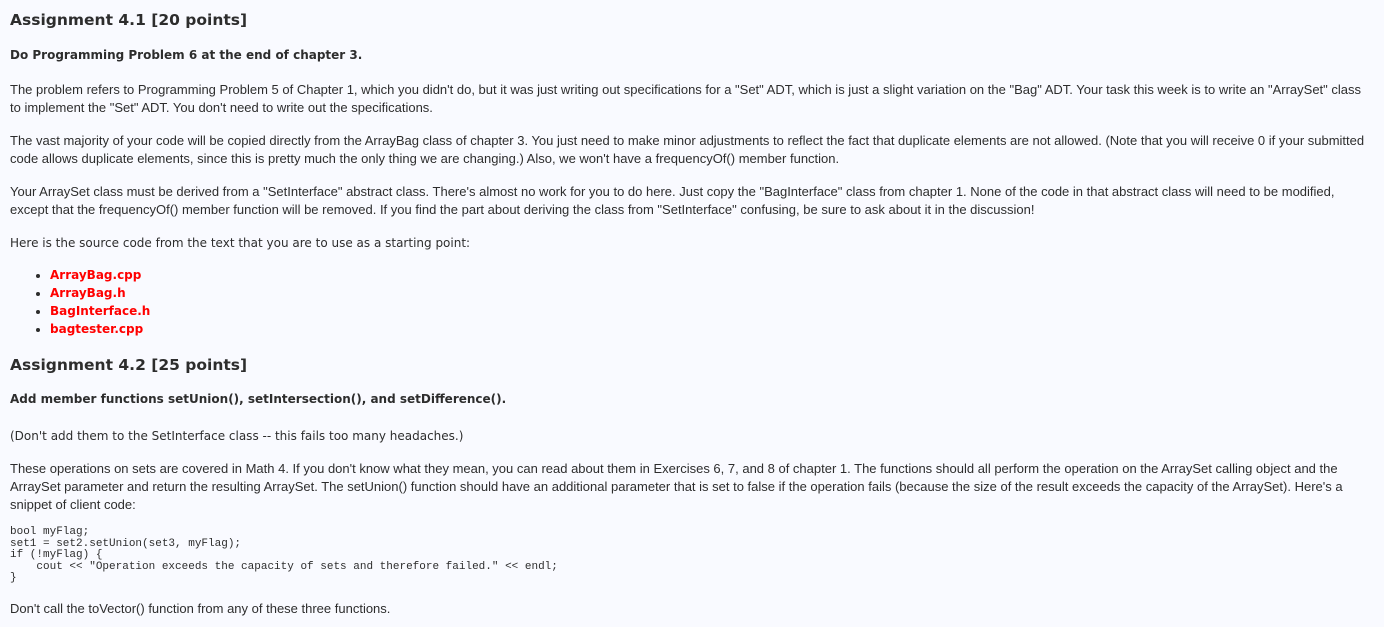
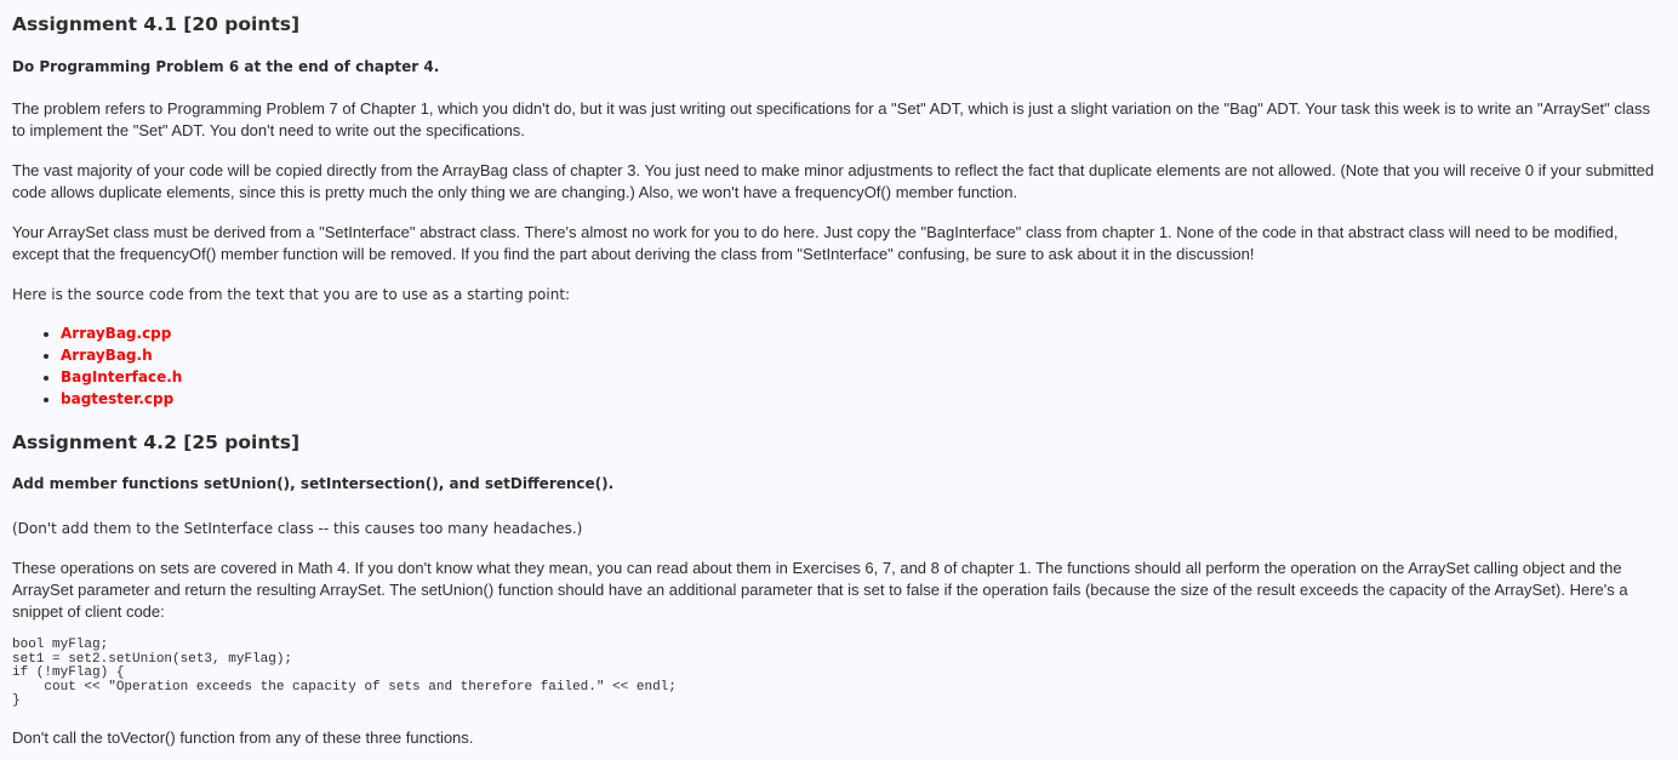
  Assignment 4.1 [20 points]
- Do Programming Problem 6 at the end of chapter 3.
+ Do Programming Problem 6 at the end of chapter 4.
- The problem refers to Programming Problem 5 of Chapter 1, which you didn't do, but it was just writing out specifications for a "Set" ADT, which is just a slight variation on the "Bag" ADT. Your task this week is to write an "ArraySet" class to implement the "Set" ADT. You don't need to write out the specifications.
+ The problem refers to Programming Problem 7 of Chapter 1, which you didn't do, but it was just writing out specifications for a "Set" ADT, which is just a slight variation on the "Bag" ADT. Your task this week is to write an "ArraySet" class to implement the "Set" ADT. You don't need to write out the specifications.
  The vast majority of your code will be copied directly from the ArrayBag class of chapter 3. You just need to make minor adjustments to reflect the fact that duplicate elements are not allowed. (Note that you will receive 0 if your submitted code allows duplicate elements, since this is pretty much the only thing we are changing.) Also, we won't have a frequencyOf() member function.
  Your ArraySet class must be derived from a "SetInterface" abstract class. There's almost no work for you to do here. Just copy the "BagInterface" class from chapter 1. None of the code in that abstract class will need to be modified, except that the frequencyOf() member function will be removed. If you find the part about deriving the class from "SetInterface" confusing, be sure to ask about it in the discussion!
  Here is the source code from the text that you are to use as a starting point:
  ArrayBag.cpp
  ArrayBag.h
  BagInterface.h
  bagtester.cpp
  Assignment 4.2 [25 points]
  Add member functions setUnion(), setIntersection(), and setDifference().
- (Don't add them to the SetInterface class -- this fails too many headaches.)
+ (Don't add them to the SetInterface class -- this causes too many headaches.)
  These operations on sets are covered in Math 4. If you don't know what they mean, you can read about them in Exercises 6, 7, and 8 of chapter 1. The functions should all perform the operation on the ArraySet calling object and the ArraySet parameter and return the resulting ArraySet. The setUnion() function should have an additional parameter that is set to false if the operation fails (because the size of the result exceeds the capacity of the ArraySet). Here's a snippet of client code:
  bool myFlag;
  set1 = set2.setUnion(set3, myFlag);
  if (!myFlag) {
  cout << "Operation exceeds the capacity of sets and therefore failed." << endl;
  }
  Don't call the toVector() function from any of these three functions.
